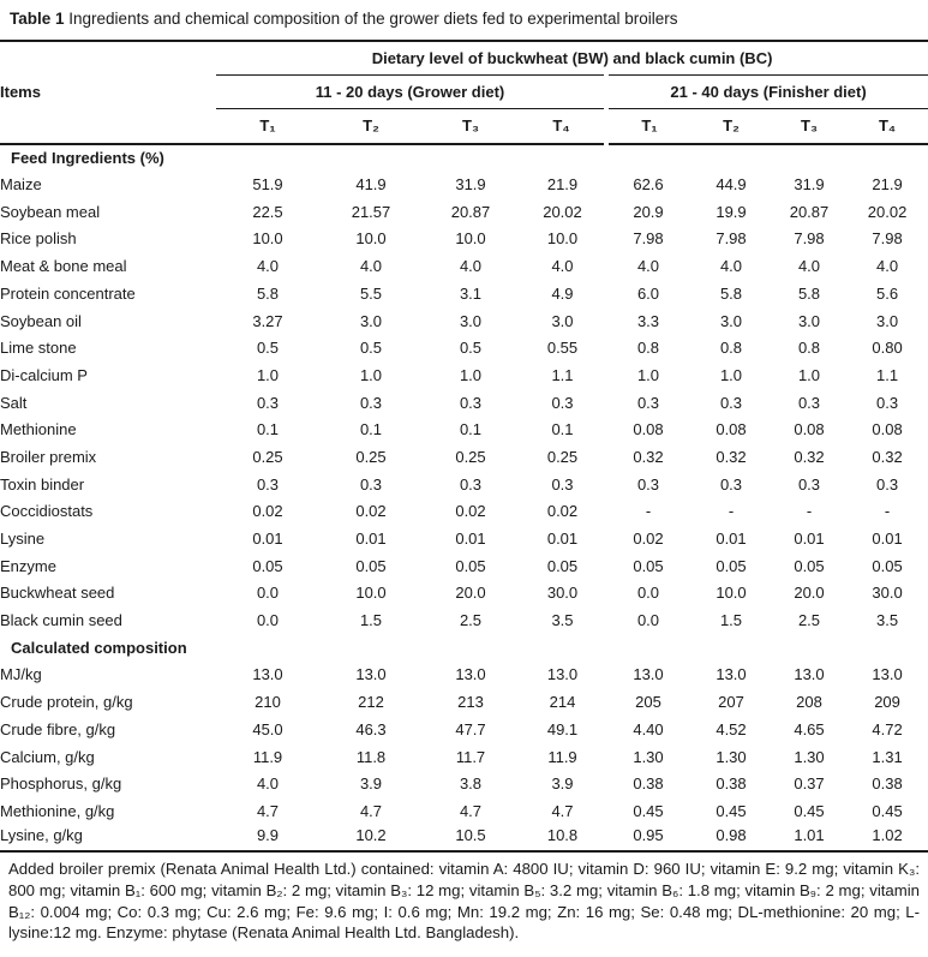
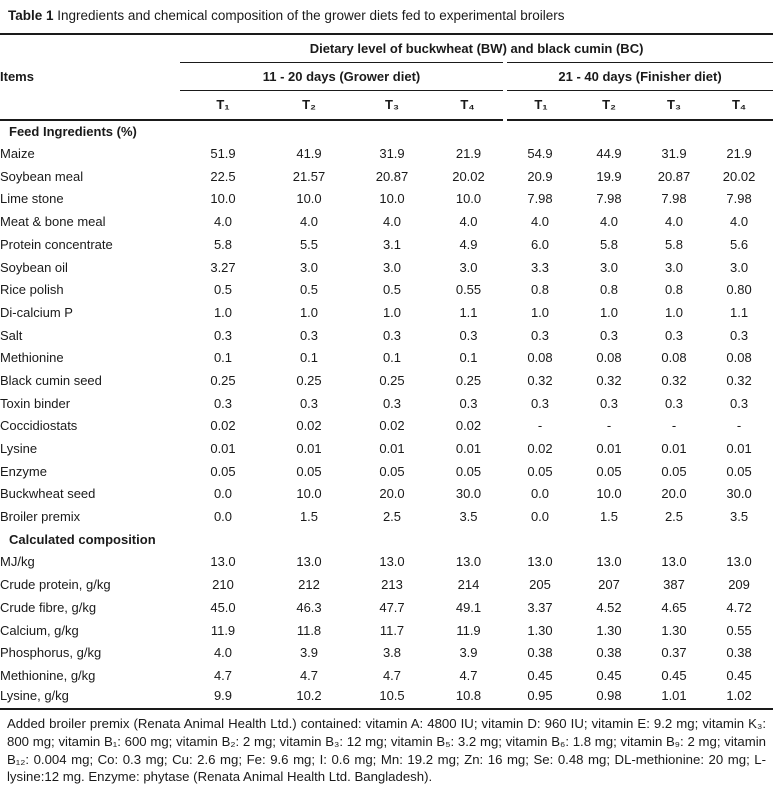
  Table 1 Ingredients and chemical composition of the grower diets fed to experimental broilers
  Items	Dietary level of buckwheat (BW) and black cumin (BC)
  11 - 20 days (Grower diet)	21 - 40 days (Finisher diet)
  T₁	T₂	T₃	T₄	T₁	T₂	T₃	T₄
  Feed Ingredients (%)
- Maize	51.9	41.9	31.9	21.9	62.6	44.9	31.9	21.9
+ Maize	51.9	41.9	31.9	21.9	54.9	44.9	31.9	21.9
  Soybean meal	22.5	21.57	20.87	20.02	20.9	19.9	20.87	20.02
- Rice polish	10.0	10.0	10.0	10.0	7.98	7.98	7.98	7.98
+ Lime stone	10.0	10.0	10.0	10.0	7.98	7.98	7.98	7.98
  Meat & bone meal	4.0	4.0	4.0	4.0	4.0	4.0	4.0	4.0
  Protein concentrate	5.8	5.5	3.1	4.9	6.0	5.8	5.8	5.6
  Soybean oil	3.27	3.0	3.0	3.0	3.3	3.0	3.0	3.0
- Lime stone	0.5	0.5	0.5	0.55	0.8	0.8	0.8	0.80
+ Rice polish	0.5	0.5	0.5	0.55	0.8	0.8	0.8	0.80
  Di-calcium P	1.0	1.0	1.0	1.1	1.0	1.0	1.0	1.1
  Salt	0.3	0.3	0.3	0.3	0.3	0.3	0.3	0.3
  Methionine	0.1	0.1	0.1	0.1	0.08	0.08	0.08	0.08
- Broiler premix	0.25	0.25	0.25	0.25	0.32	0.32	0.32	0.32
+ Black cumin seed	0.25	0.25	0.25	0.25	0.32	0.32	0.32	0.32
  Toxin binder	0.3	0.3	0.3	0.3	0.3	0.3	0.3	0.3
  Coccidiostats	0.02	0.02	0.02	0.02	-	-	-	-
  Lysine	0.01	0.01	0.01	0.01	0.02	0.01	0.01	0.01
  Enzyme	0.05	0.05	0.05	0.05	0.05	0.05	0.05	0.05
  Buckwheat seed	0.0	10.0	20.0	30.0	0.0	10.0	20.0	30.0
- Black cumin seed	0.0	1.5	2.5	3.5	0.0	1.5	2.5	3.5
+ Broiler premix	0.0	1.5	2.5	3.5	0.0	1.5	2.5	3.5
  Calculated composition
  MJ/kg	13.0	13.0	13.0	13.0	13.0	13.0	13.0	13.0
- Crude protein, g/kg	210	212	213	214	205	207	208	209
+ Crude protein, g/kg	210	212	213	214	205	207	387	209
- Crude fibre, g/kg	45.0	46.3	47.7	49.1	4.40	4.52	4.65	4.72
+ Crude fibre, g/kg	45.0	46.3	47.7	49.1	3.37	4.52	4.65	4.72
- Calcium, g/kg	11.9	11.8	11.7	11.9	1.30	1.30	1.30	1.31
+ Calcium, g/kg	11.9	11.8	11.7	11.9	1.30	1.30	1.30	0.55
  Phosphorus, g/kg	4.0	3.9	3.8	3.9	0.38	0.38	0.37	0.38
  Methionine, g/kg	4.7	4.7	4.7	4.7	0.45	0.45	0.45	0.45
  Lysine, g/kg	9.9	10.2	10.5	10.8	0.95	0.98	1.01	1.02
  Added broiler premix (Renata Animal Health Ltd.) contained: vitamin A: 4800 IU; vitamin D: 960 IU; vitamin E: 9.2 mg; vitamin K₃: 800 mg; vitamin B₁: 600 mg; vitamin B₂: 2 mg; vitamin B₃: 12 mg; vitamin B₅: 3.2 mg; vitamin B₆: 1.8 mg; vitamin B₉: 2 mg; vitamin B₁₂: 0.004 mg; Co: 0.3 mg; Cu: 2.6 mg; Fe: 9.6 mg; I: 0.6 mg; Mn: 19.2 mg; Zn: 16 mg; Se: 0.48 mg; DL-methionine: 20 mg; L- lysine:12 mg. Enzyme: phytase (Renata Animal Health Ltd. Bangladesh).
